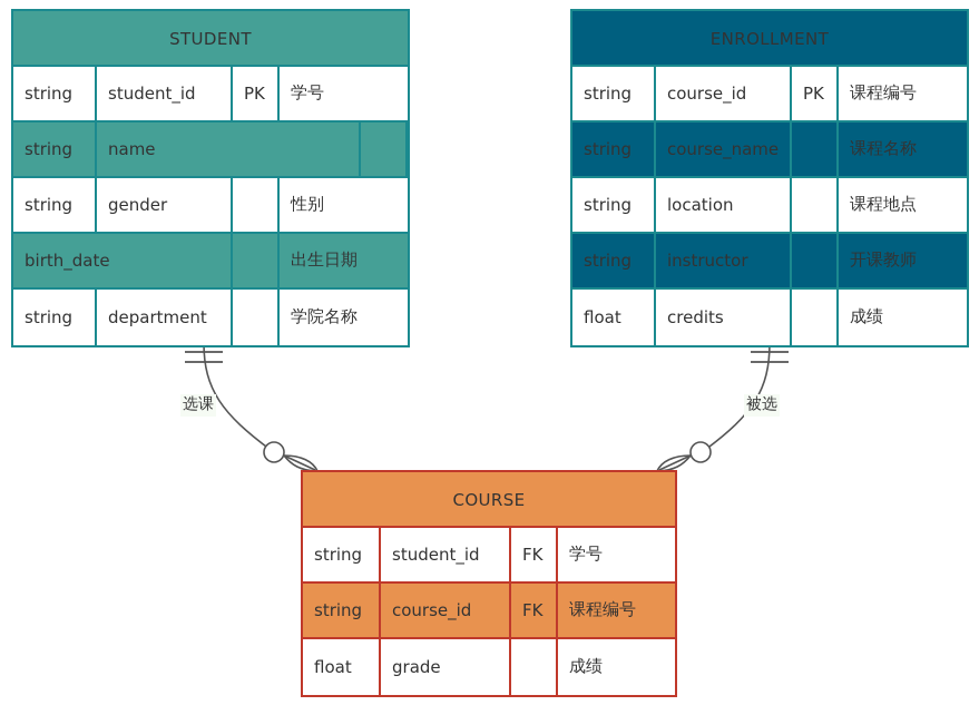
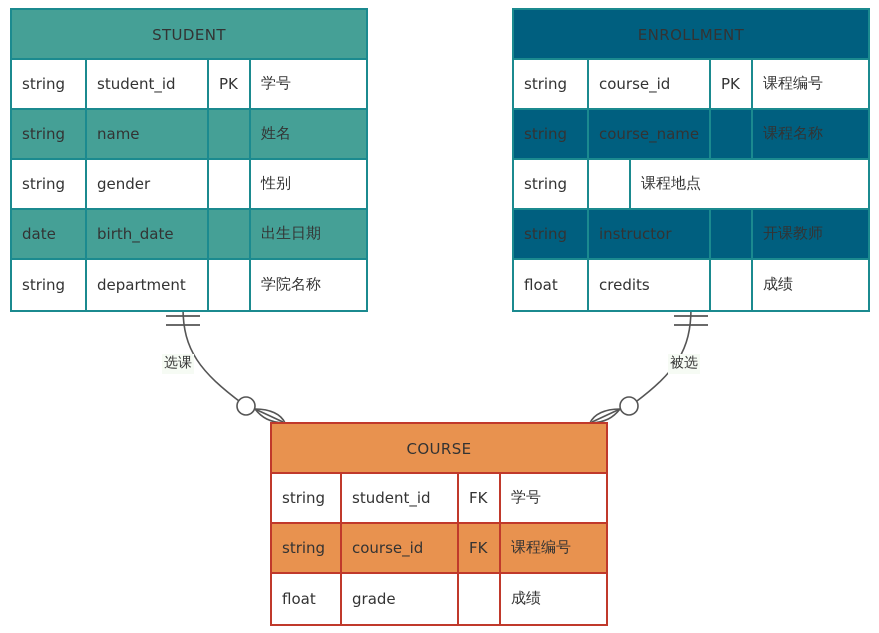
  STUDENT
  string
  student_id
  PK
  学号
  string
  name
+ 姓名
  string
  gender
  性别
+ date
  birth_date
  出生日期
  string
  department
  学院名称
  ENROLLMENT
  string
  course_id
  PK
  课程编号
  string
  course_name
  课程名称
  string
- location
  课程地点
  string
  instructor
  开课教师
  float
  credits
  成绩
  COURSE
  string
  student_id
  FK
  学号
  string
  course_id
  FK
  课程编号
  float
  grade
  成绩
  选课
  被选
